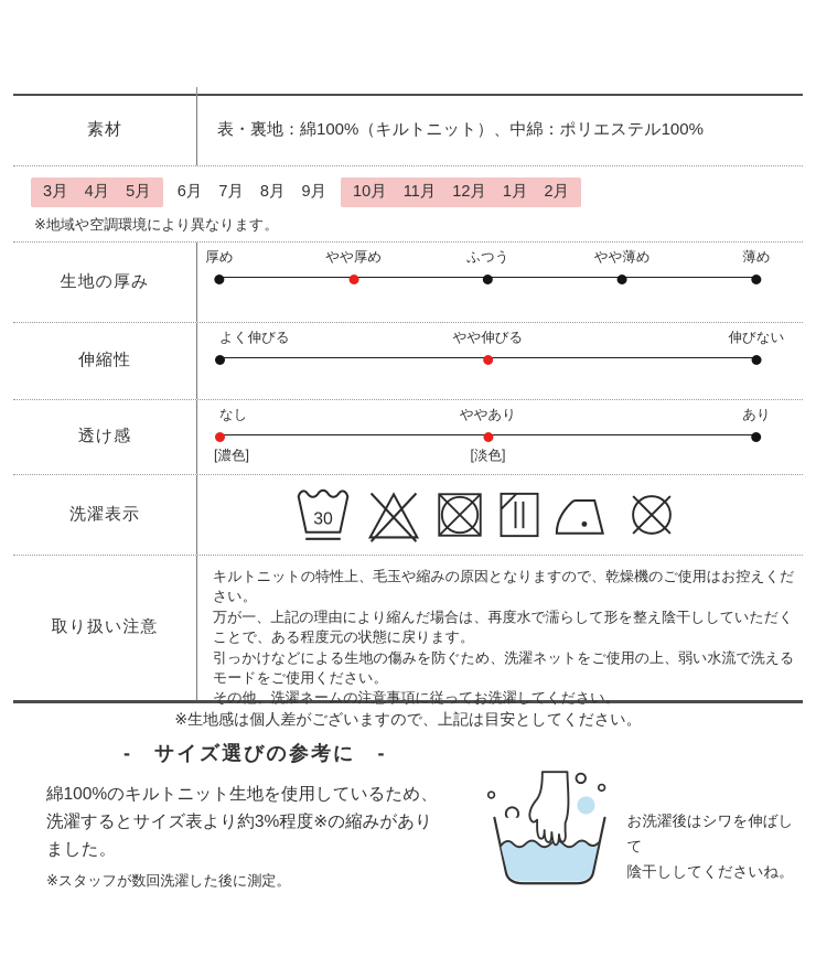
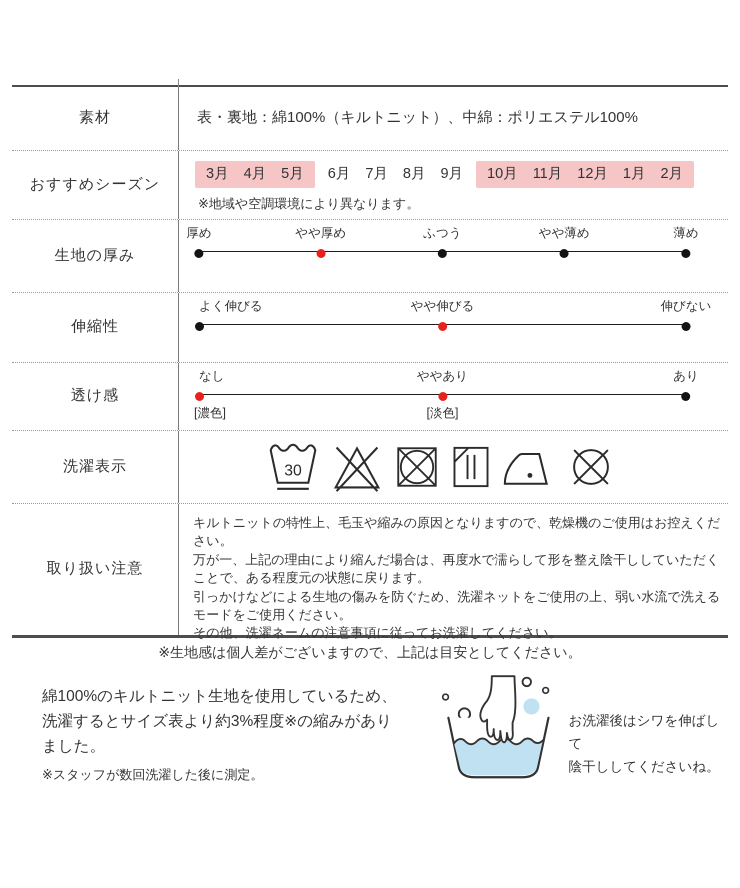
  素材
  表・裏地：綿100%（キルトニット）、中綿：ポリエステル100%
+ おすすめシーズン
  3月
  4月
  5月
  6月
  7月
  8月
  9月
  10月
  11月
  12月
  1月
  2月
  ※地域や空調環境により異なります。
  生地の厚み
  厚め
  やや厚め
  ふつう
  やや薄め
  薄め
  伸縮性
  よく伸びる
  やや伸びる
  伸びない
  透け感
  なし
  ややあり
  あり
  [濃色]
  [淡色]
  洗濯表示
  30
  取り扱い注意
  キルトニットの特性上、毛玉や縮みの原因となりますので、乾燥機のご使用はお控えください。
  万が一、上記の理由により縮んだ場合は、再度水で濡らして形を整え陰干ししていただく
  ことで、ある程度元の状態に戻ります。
  引っかけなどによる生地の傷みを防ぐため、洗濯ネットをご使用の上、弱い水流で洗える
  モードをご使用ください。
  その他、洗濯ネームの注意事項に従ってお洗濯してください。
  ※生地感は個人差がございますので、上記は目安としてください。
- - サイズ選びの参考に -
  綿100%のキルトニット生地を使用しているため、
  洗濯するとサイズ表より約3%程度※の縮みがあり
  ました。
  ※スタッフが数回洗濯した後に測定。
  お洗濯後はシワを伸ばして
  陰干ししてくださいね。
